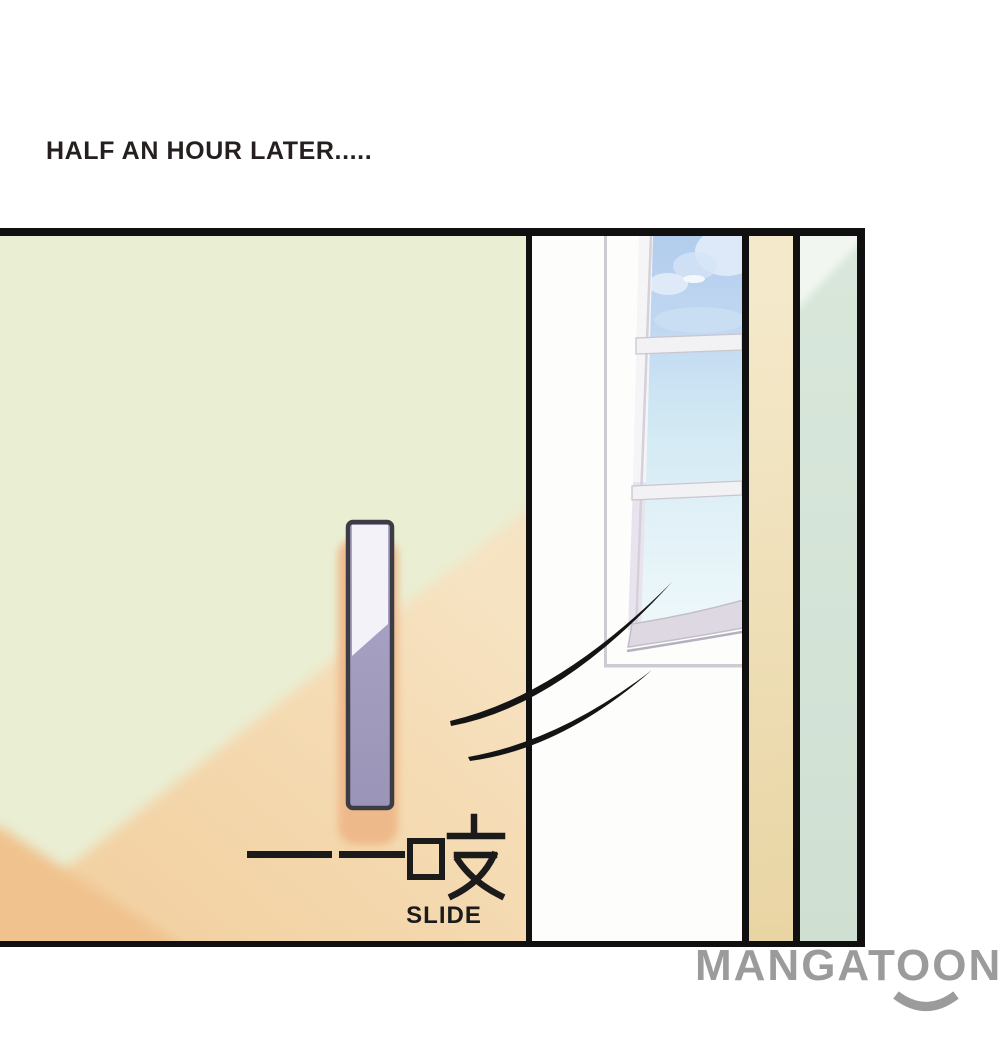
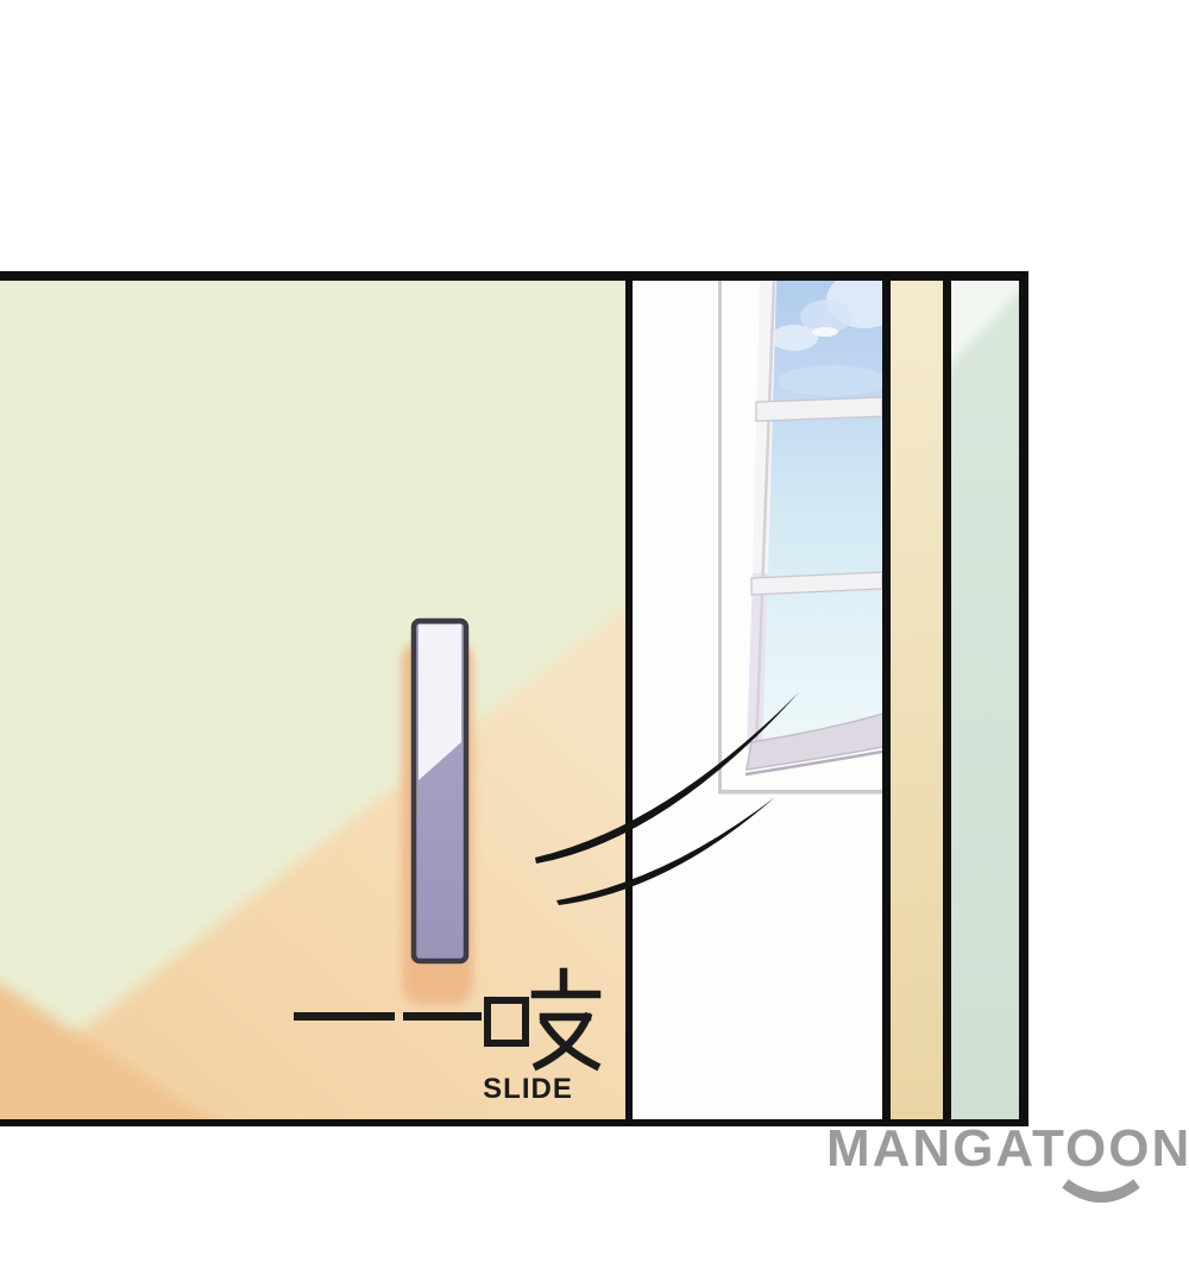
- HALF AN HOUR LATER.....
  SLIDE
  ——
  吱
  MANGATOON
